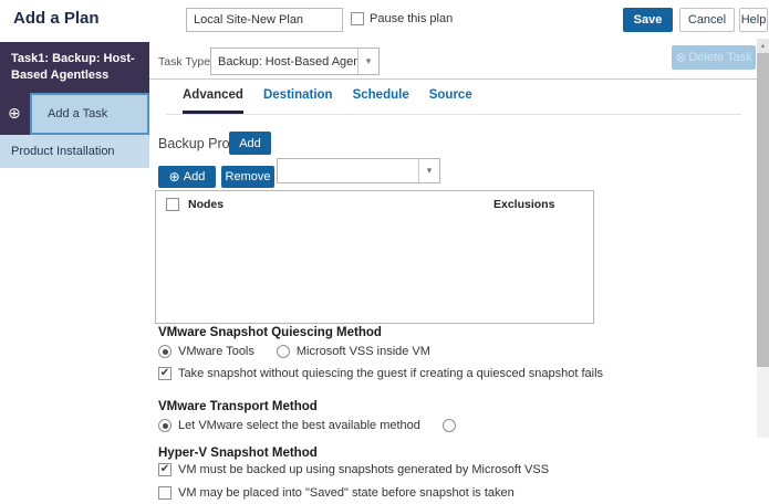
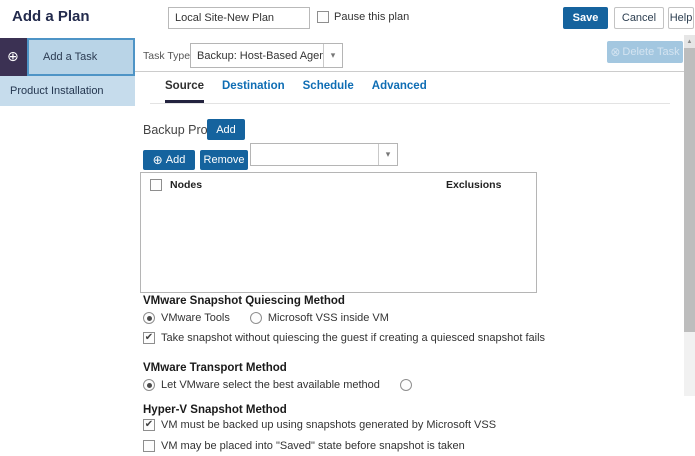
  Add a Plan
  Local Site-New Plan
  Pause this plan
  Save
  Cancel
  Help
- Task1: Backup: Host-Based Agentless
  ⊕
  Add a Task
  Product Installation
  Task Type
  Backup: Host-Based Agen
  ▾
  ⊗
  Delete Task
- Advanced
+ Source
  Destination
  Schedule
- Source
+ Advanced
  Backup Pro
  Add
  ▾
  ⊕
  Add
  Remove
  Nodes
  Exclusions
  VMware Snapshot Quiescing Method
  VMware Tools
  Microsoft VSS inside VM
  Take snapshot without quiescing the guest if creating a quiesced snapshot fails
  VMware Transport Method
  Let VMware select the best available method
  Hyper-V Snapshot Method
  VM must be backed up using snapshots generated by Microsoft VSS
  VM may be placed into "Saved" state before snapshot is taken
